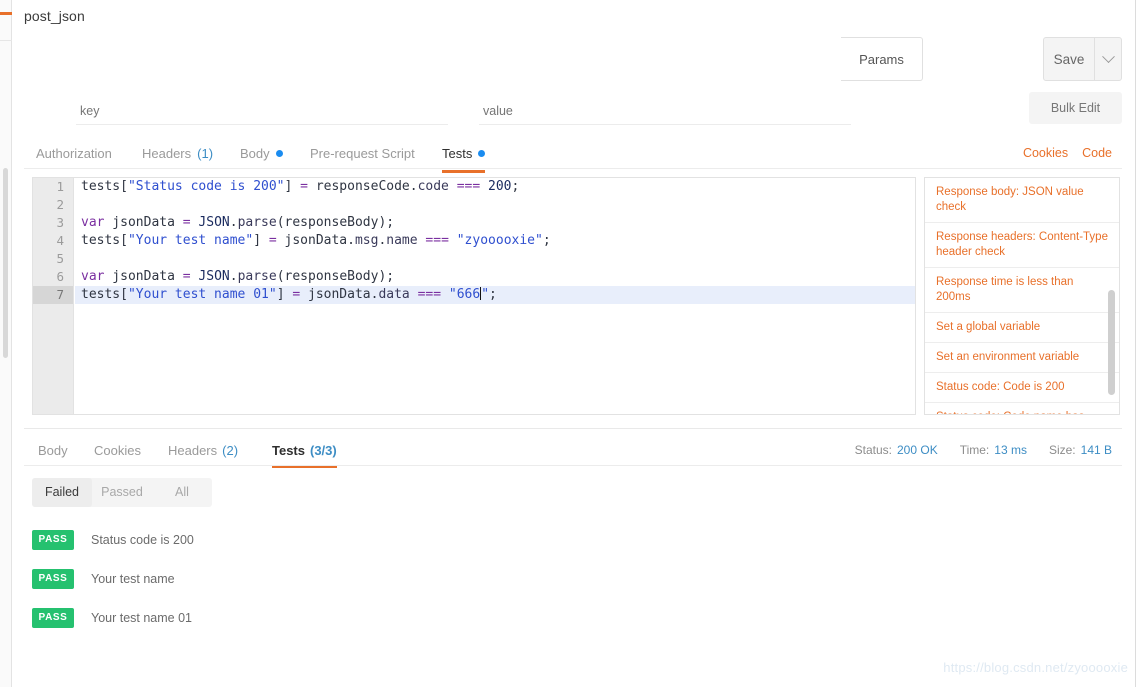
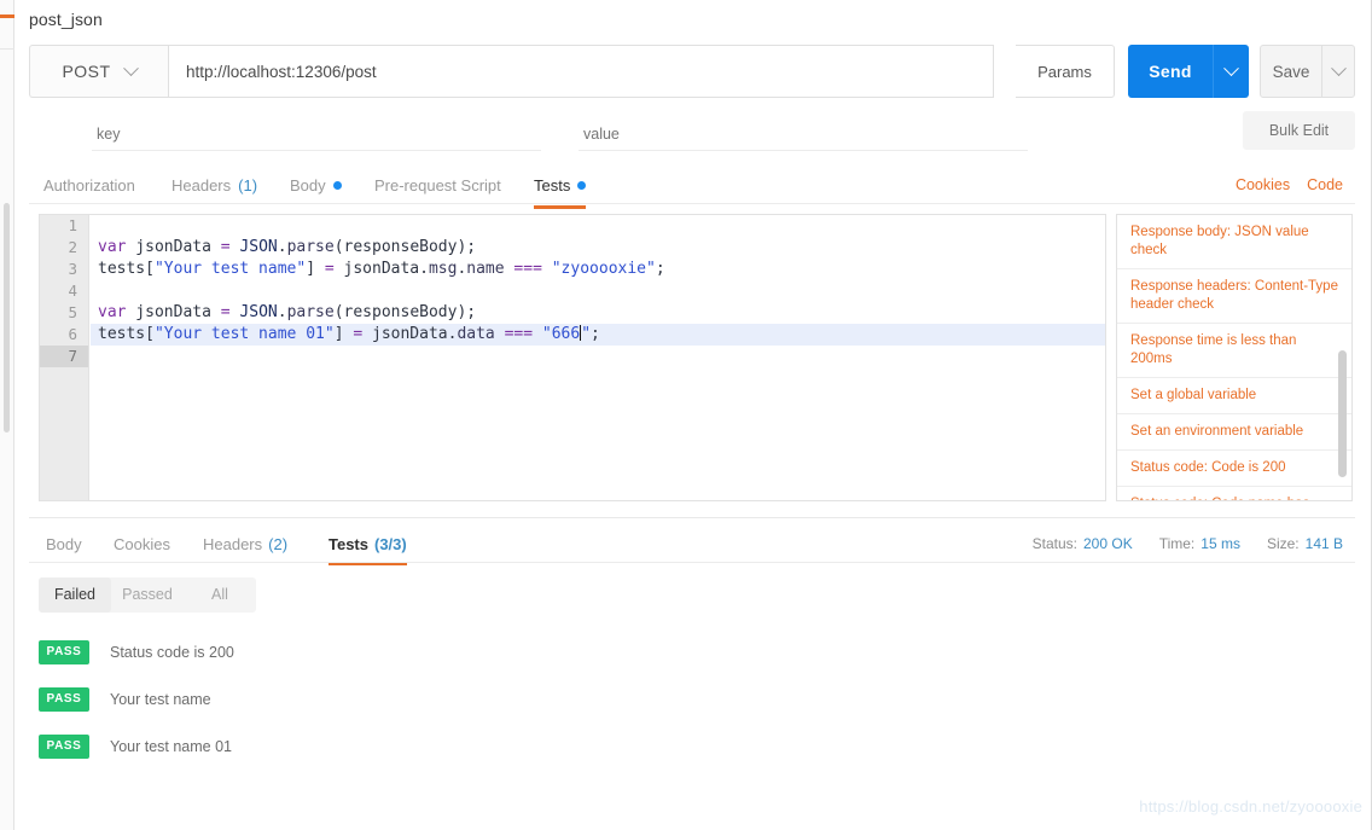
  post_json
+ POST
+ http://localhost:12306/post
  Params
+ Send
  Save
  key
  value
  Bulk Edit
  Authorization
  Headers
  (1)
  Body
  Pre-request Script
  Tests
  Cookies
  Code
  1
  2
  3
  4
  5
  6
  7
- tests["Status code is 200"] = responseCode.code === 200;
  var jsonData = JSON.parse(responseBody);
  tests["Your test name"] = jsonData.msg.name === "zyooooxie";
  var jsonData = JSON.parse(responseBody);
  tests["Your test name 01"] = jsonData.data === "666";
  Response body: JSON value check
  Response headers: Content-Type header check
  Response time is less than 200ms
  Set a global variable
  Set an environment variable
  Status code: Code is 200
  Body
  Cookies
  Headers
  (2)
  Tests
  (3/3)
  Status: 200 OK
- Time: 13 ms
+ Time: 15 ms
  Size: 141 B
  Failed
  Passed
  All
  PASS
  Status code is 200
  PASS
  Your test name
  PASS
  Your test name 01
  https://blog.csdn.net/zyooooxie
